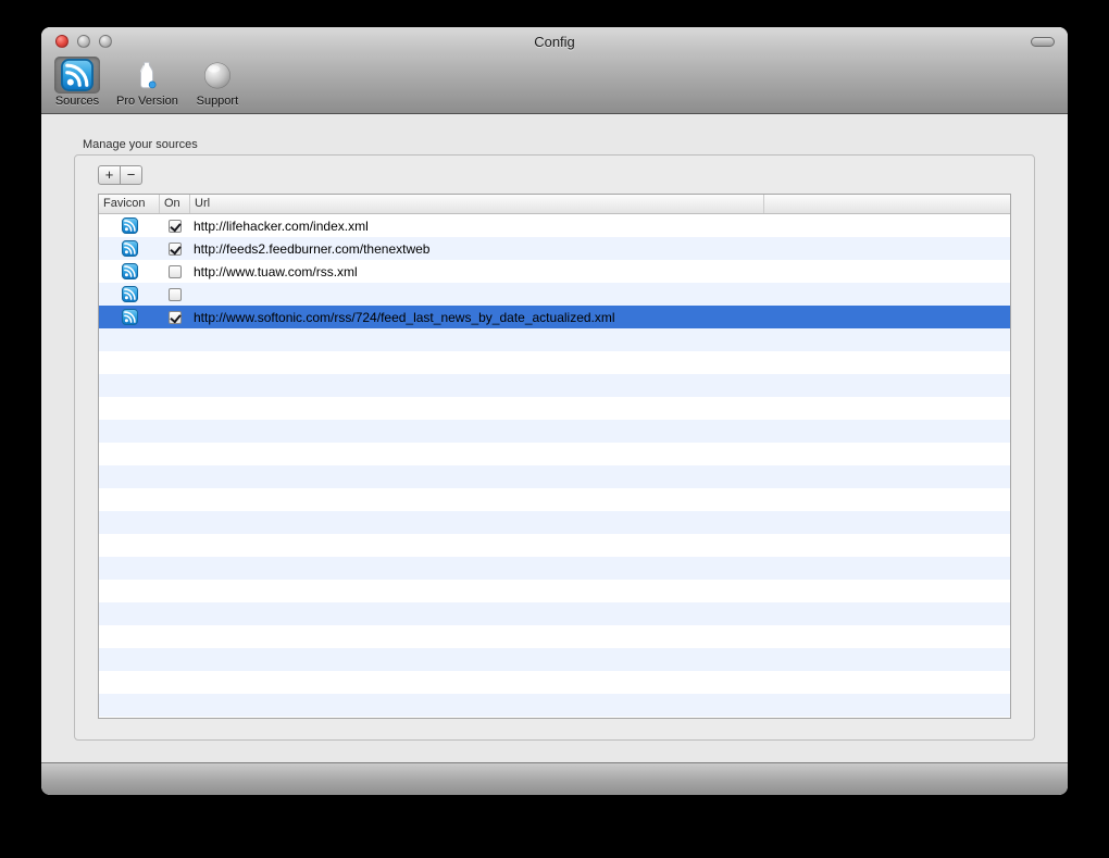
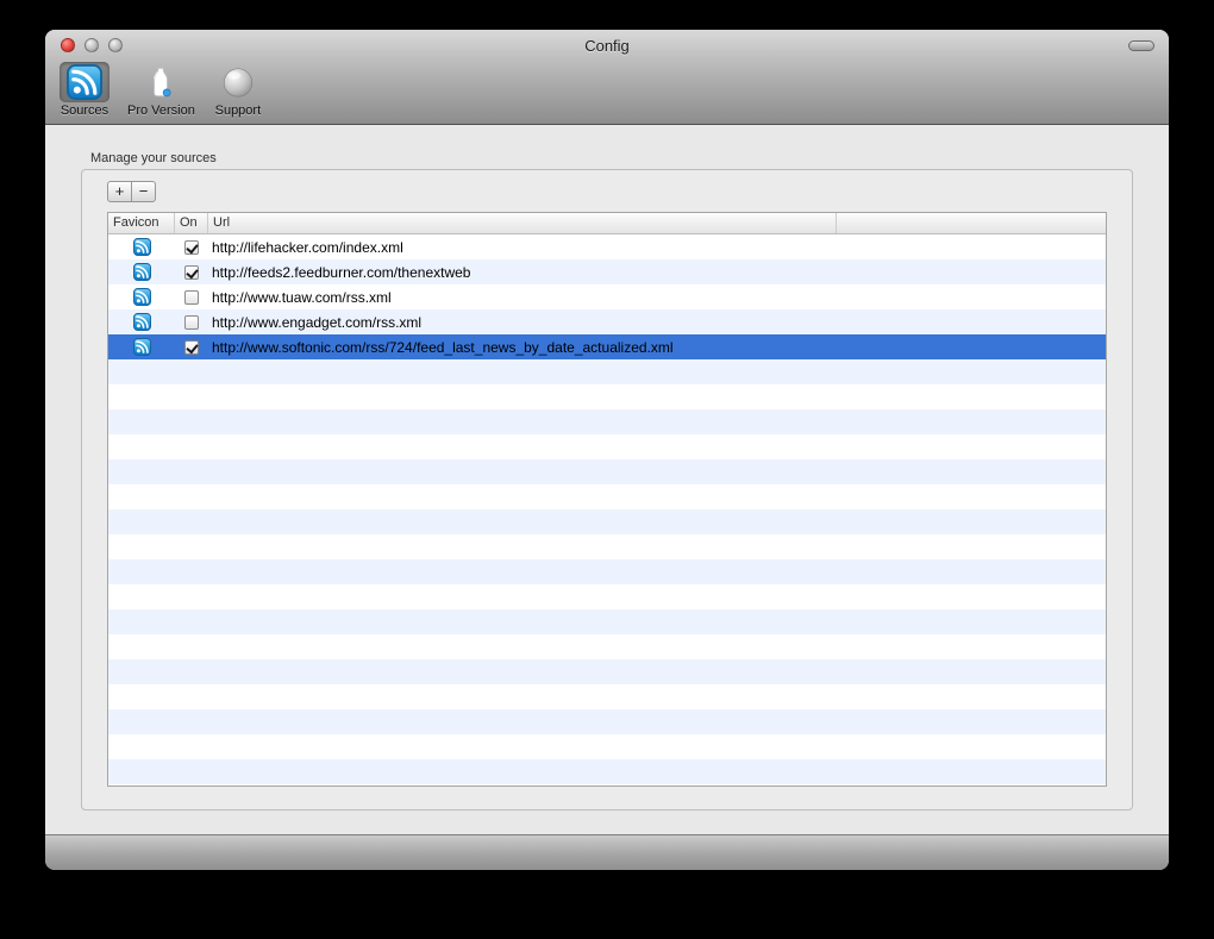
  Config
  Sources
  Pro Version
  Support
  Manage your sources
  +
  −
  Favicon
  On
  Url
  http://lifehacker.com/index.xml
  http://feeds2.feedburner.com/thenextweb
  http://www.tuaw.com/rss.xml
+ http://www.engadget.com/rss.xml
  http://www.softonic.com/rss/724/feed_last_news_by_date_actualized.xml
